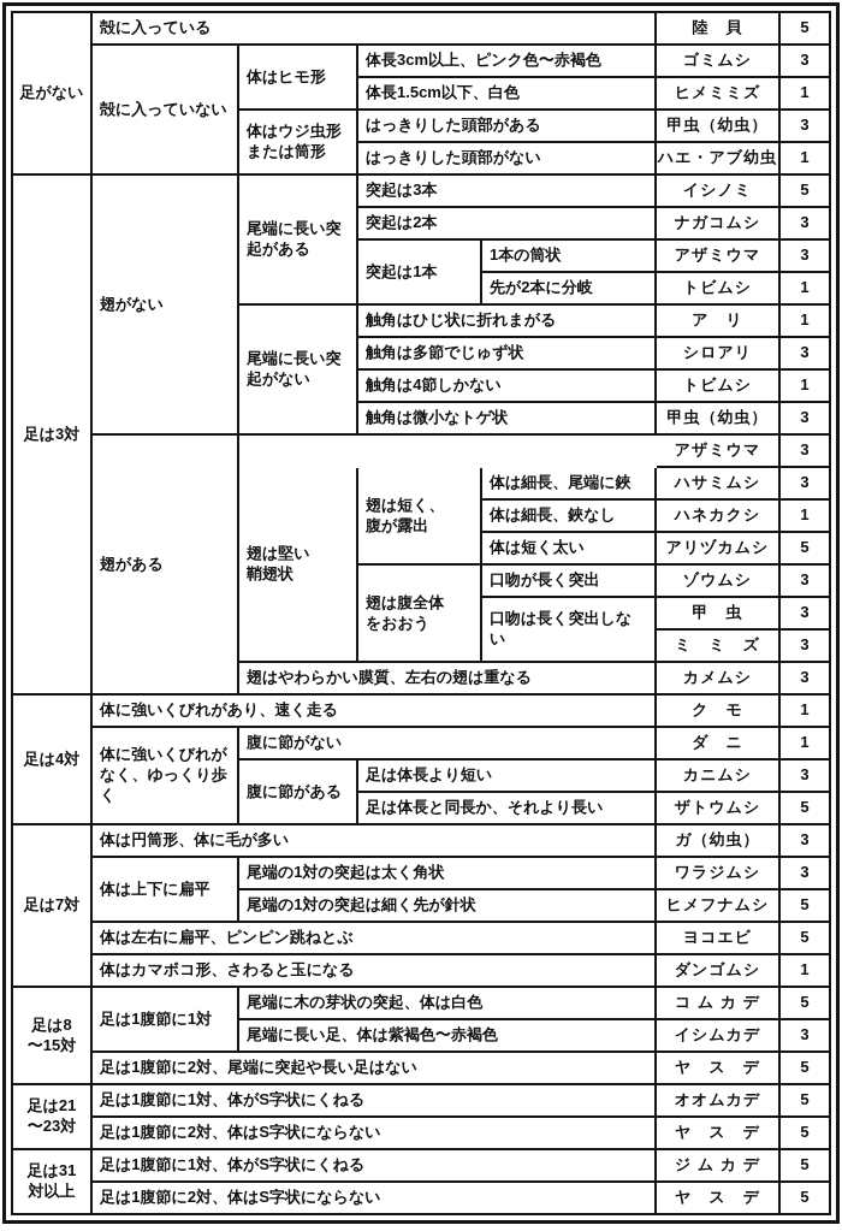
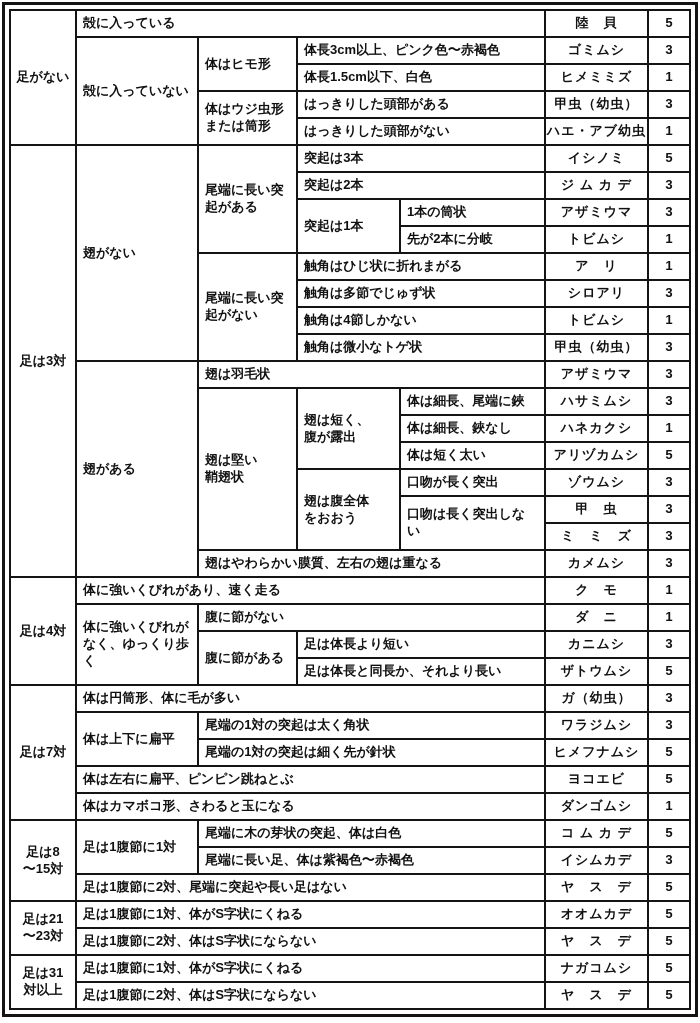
  足がない
  殻に入っている
  殻に入っていない
  体はヒモ形
  体長3cm以上、ピンク色〜赤褐色
  体長1.5cm以下、白色
  体はウジ虫形
  または筒形
  はっきりした頭部がある
  はっきりした頭部がない
  陸 貝
  5
  ゴミムシ
  3
  ヒメミミズ
  1
  甲虫（幼虫）
  3
  ハエ・アブ幼虫
  1
  足は3対
  翅がない
  尾端に長い突
  起がある
  突起は3本
  突起は2本
  突起は1本
  1本の筒状
  先が2本に分岐
  尾端に長い突
  起がない
  触角はひじ状に折れまがる
  触角は多節でじゅず状
  触角は4節しかない
  触角は微小なトゲ状
  翅がある
+ 翅は羽毛状
  翅は堅い
  鞘翅状
  翅は短く、
  腹が露出
  体は細長、尾端に鋏
  体は細長、鋏なし
  体は短く太い
  翅は腹全体
  をおおう
  口吻が長く突出
  口吻は長く突出しない
  翅はやわらかい膜質、左右の翅は重なる
  イシノミ
  5
- ナガコムシ
+ ジ ム カ デ
  3
  アザミウマ
  3
  トビムシ
  1
  ア リ
  1
  シロアリ
  3
  トビムシ
  1
  甲虫（幼虫）
  3
  アザミウマ
  3
  ハサミムシ
  3
  ハネカクシ
  1
  アリヅカムシ
  5
  ゾウムシ
  3
  甲 虫
  3
  ミ ミ ズ
  3
  カメムシ
  3
  足は4対
  体に強いくびれがあり、速く走る
  体に強いくびれが
  なく、ゆっくり歩
  く
  腹に節がない
  腹に節がある
  足は体長より短い
  足は体長と同長か、それより長い
  ク モ
  1
  ダ ニ
  1
  カニムシ
  3
  ザトウムシ
  5
  足は7対
  体は円筒形、体に毛が多い
  体は上下に扁平
  尾端の1対の突起は太く角状
  尾端の1対の突起は細く先が針状
  体は左右に扁平、ピンピン跳ねとぶ
  体はカマボコ形、さわると玉になる
  ガ（幼虫）
  3
  ワラジムシ
  3
  ヒメフナムシ
  5
  ヨコエビ
  5
  ダンゴムシ
  1
  足は8
  〜15対
  足は1腹節に1対
  尾端に木の芽状の突起、体は白色
  尾端に長い足、体は紫褐色〜赤褐色
  足は1腹節に2対、尾端に突起や長い足はない
  コ ム カ デ
  5
  イシムカデ
  3
  ヤ ス デ
  5
  足は21
  〜23対
  足は1腹節に1対、体がS字状にくねる
  足は1腹節に2対、体はS字状にならない
  オオムカデ
  5
  ヤ ス デ
  5
  足は31
  対以上
  足は1腹節に1対、体がS字状にくねる
  足は1腹節に2対、体はS字状にならない
- ジ ム カ デ
+ ナガコムシ
  5
  ヤ ス デ
  5
